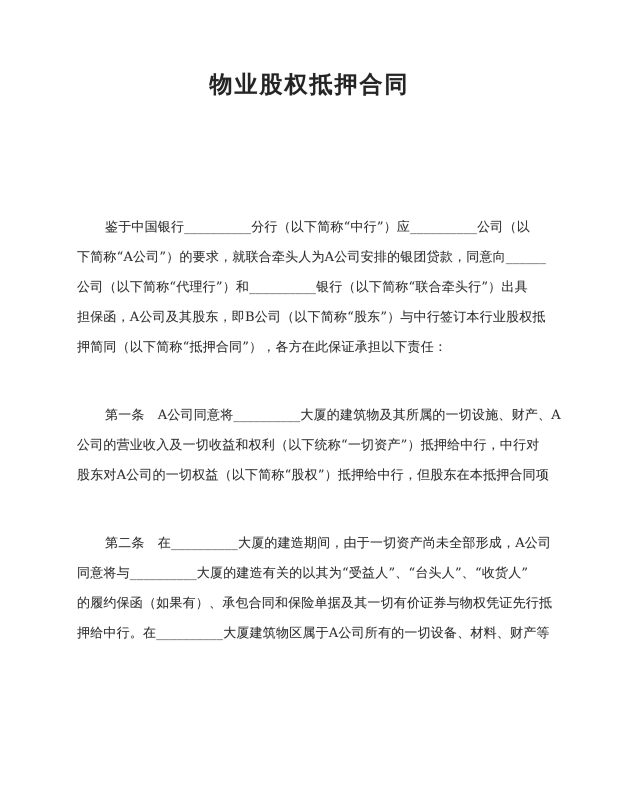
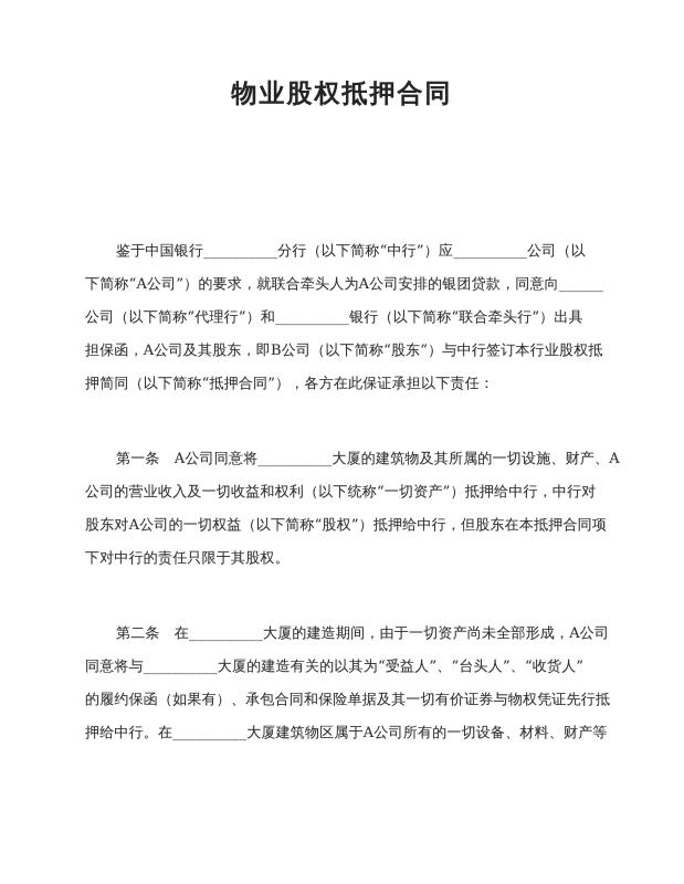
  物业股权抵押合同
  鉴于中国银行__________分行（以下简称“中行”）应__________公司（以
  下简称“A公司”）的要求，就联合牵头人为A公司安排的银团贷款，同意向______
  公司（以下简称“代理行”）和__________银行（以下简称“联合牵头行”）出具
  担保函，A公司及其股东，即B公司（以下简称“股东”）与中行签订本行业股权抵
  押简同（以下简称“抵押合同”），各方在此保证承担以下责任：
  第一条 A公司同意将__________大厦的建筑物及其所属的一切设施、财产、A
  公司的营业收入及一切收益和权利（以下统称“一切资产”）抵押给中行，中行对
  股东对A公司的一切权益（以下简称“股权”）抵押给中行，但股东在本抵押合同项
+ 下对中行的责任只限于其股权。
  第二条 在__________大厦的建造期间，由于一切资产尚未全部形成，A公司
  同意将与__________大厦的建造有关的以其为“受益人”、“台头人”、“收货人”
  的履约保函（如果有）、承包合同和保险单据及其一切有价证券与物权凭证先行抵
  押给中行。在__________大厦建筑物区属于A公司所有的一切设备、材料、财产等
